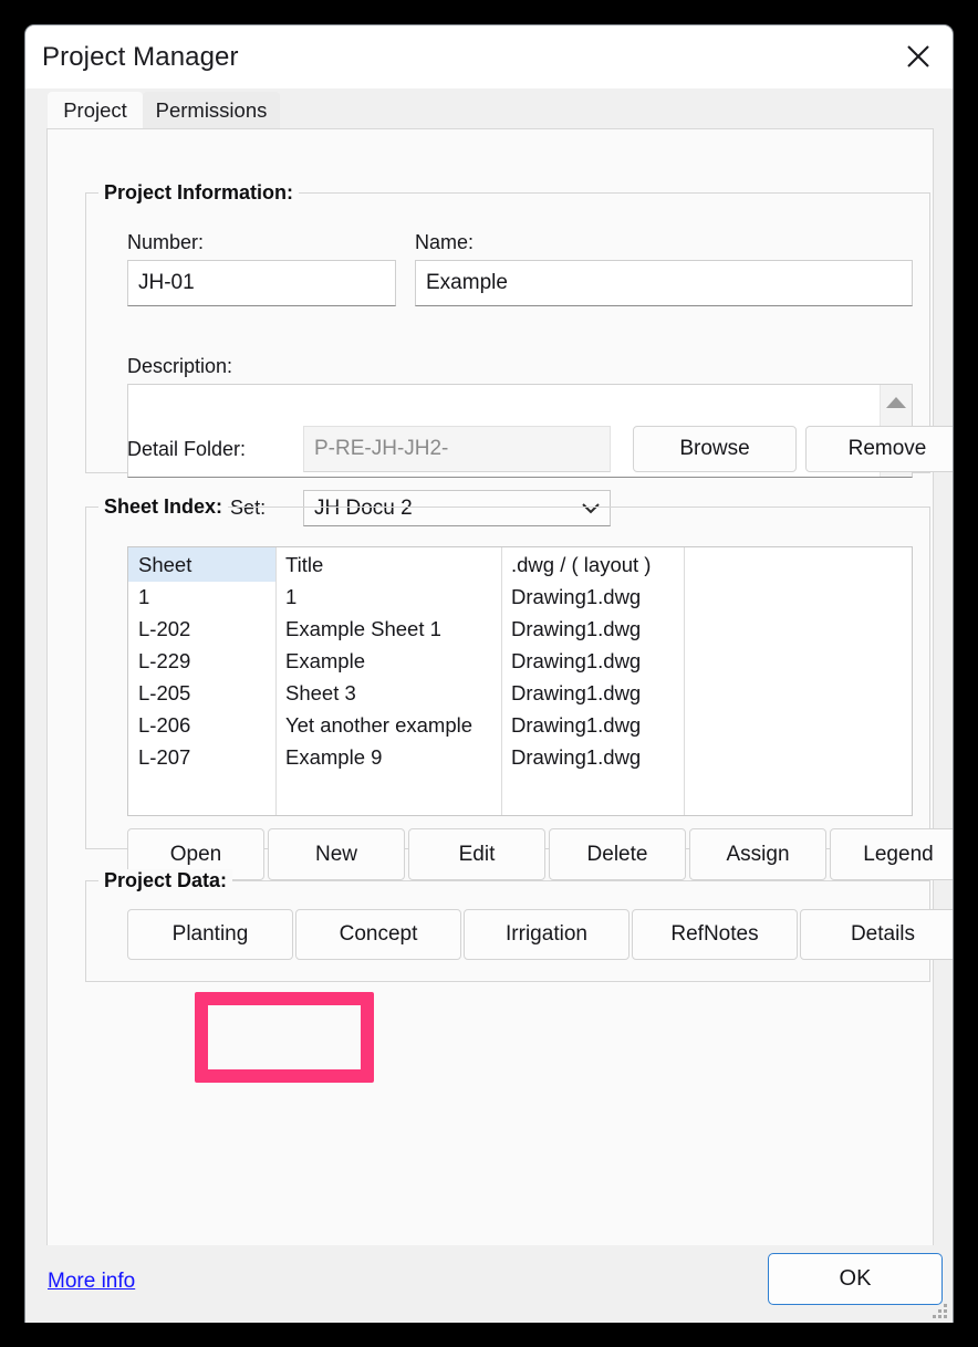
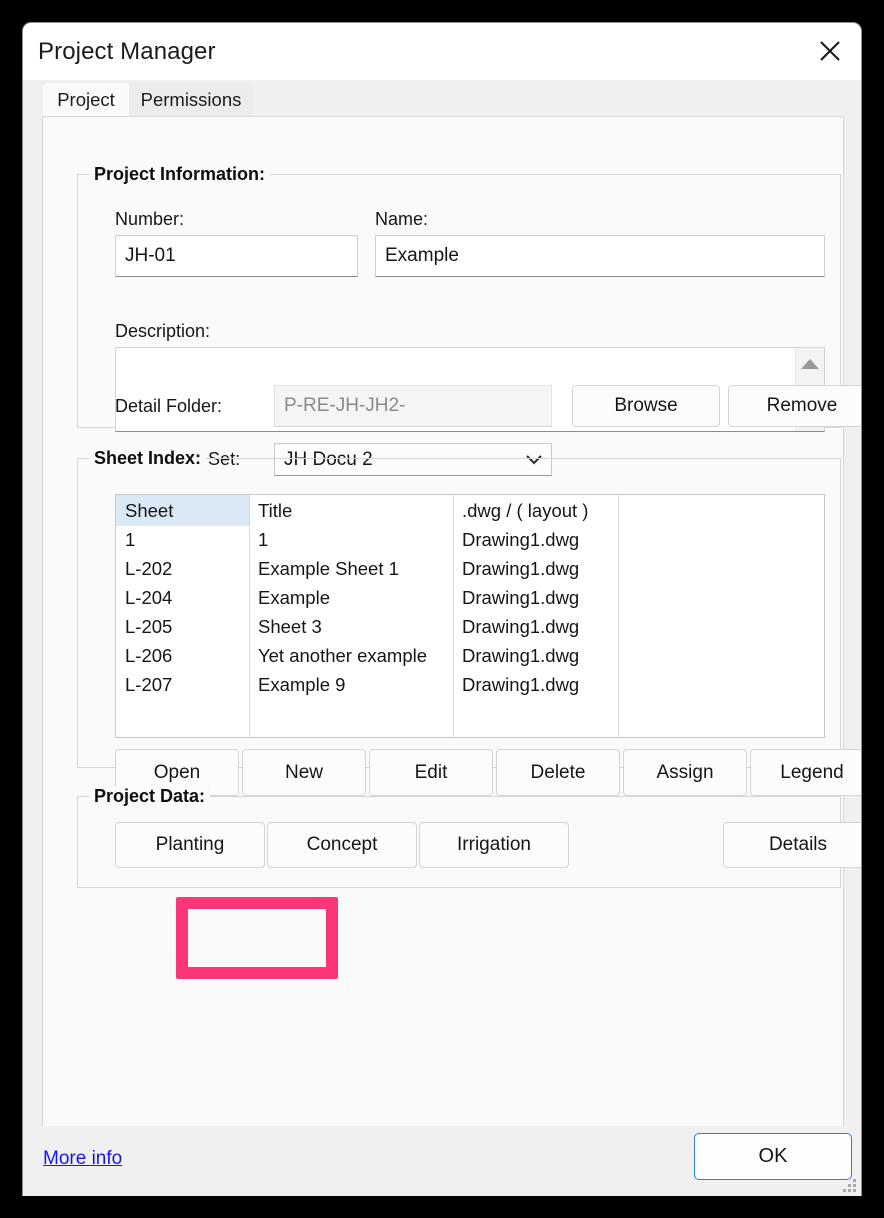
  Project Manager
  Project
  Permissions
  Project Information:
  Number:
  JH-01
  Name:
  Example
  Description:
  Detail Folder:
  P-RE-JH-JH2-
  Browse
  Remove
  JH Docu 2
  Sheet Index:
  Sheet
  Title
  .dwg / ( layout )
  1
  1
  Drawing1.dwg
  L-202
  Example Sheet 1
  Drawing1.dwg
- L-229
+ L-204
  Example
  Drawing1.dwg
  L-205
  Sheet 3
  Drawing1.dwg
  L-206
  Yet another example
  Drawing1.dwg
  L-207
  Example 9
  Drawing1.dwg
  Open
  New
  Edit
  Delete
  Assign
  Legend
  Project Data:
  Planting
  Concept
  Irrigation
- RefNotes
  Details
  More info
  OK
